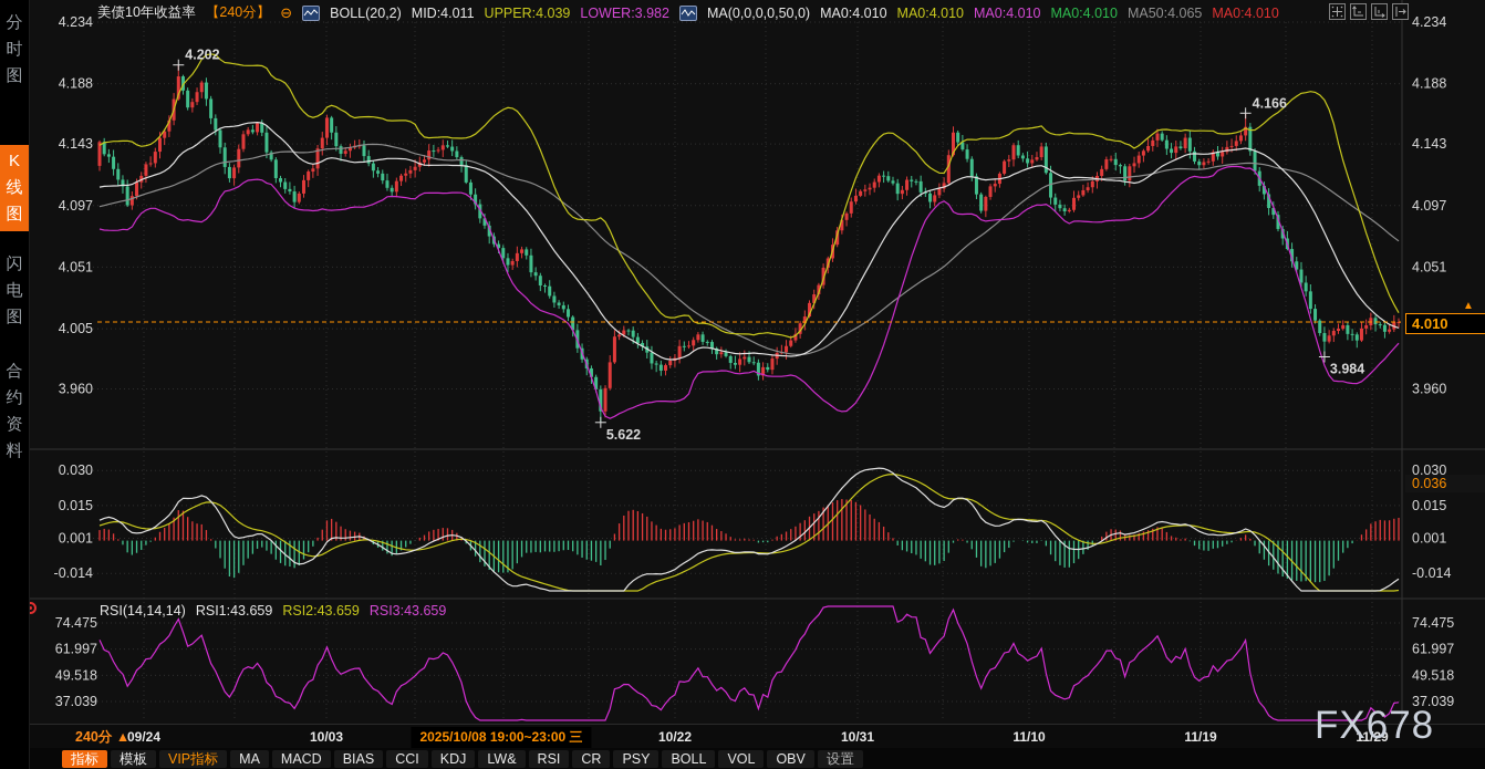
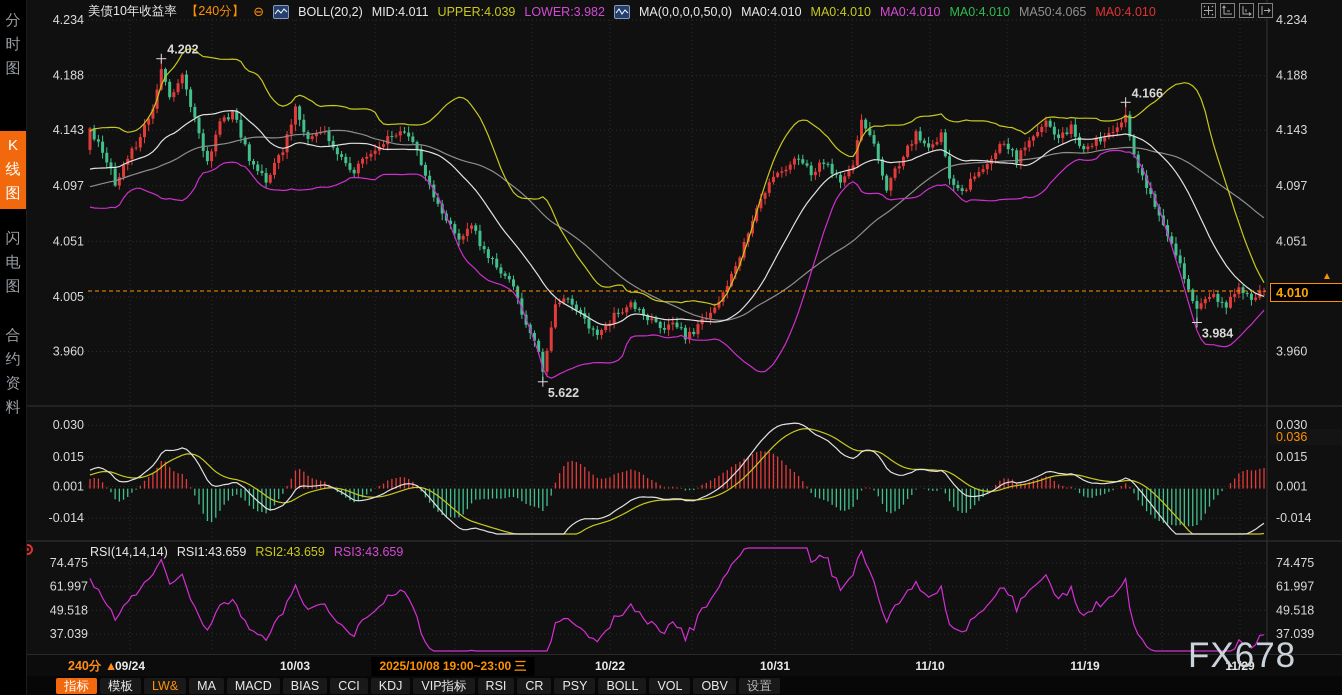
  4.202
  5.622
  4.166
  3.984
  4.234
  4.234
  4.188
  4.188
  4.143
  4.143
  4.097
  4.097
  4.051
  4.051
  4.005
  3.960
  3.960
  0.030
  0.030
  0.015
  0.015
  0.001
  0.001
  -0.014
  -0.014
  74.475
  74.475
  61.997
  61.997
  49.518
  49.518
  37.039
  37.039
  分
  时
  图
  K
  线
  图
  闪
  电
  图
  合
  约
  资
  料
  美债10年收益率
  【240分】
  ⊖
  BOLL(20,2)
  MID:4.011
  UPPER:4.039
  LOWER:3.982
  MA(0,0,0,0,50,0)
  MA0:4.010
  MA0:4.010
  MA0:4.010
  MA0:4.010
  MA50:4.065
  MA0:4.010
  RSI(14,14,14)
  RSI1:43.659
  RSI2:43.659
  RSI3:43.659
  4.010
  ▲
  0.036
  240分 ▲
  2025/10/08 19:00~23:00 三
  09/24
  10/03
  10/22
  10/31
  11/10
  11/19
  11/29
  指标
  模板
- VIP指标
+ LW&
  MA
  MACD
  BIAS
  CCI
  KDJ
- LW&
+ VIP指标
  RSI
  CR
  PSY
  BOLL
  VOL
  OBV
  设置
  FX678
